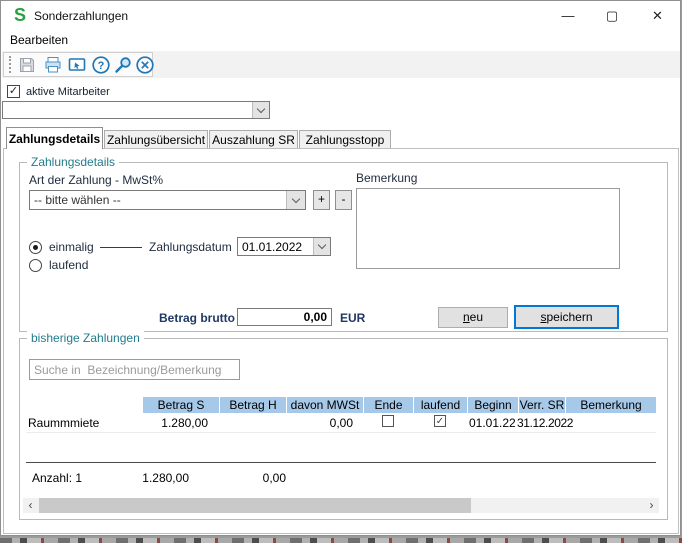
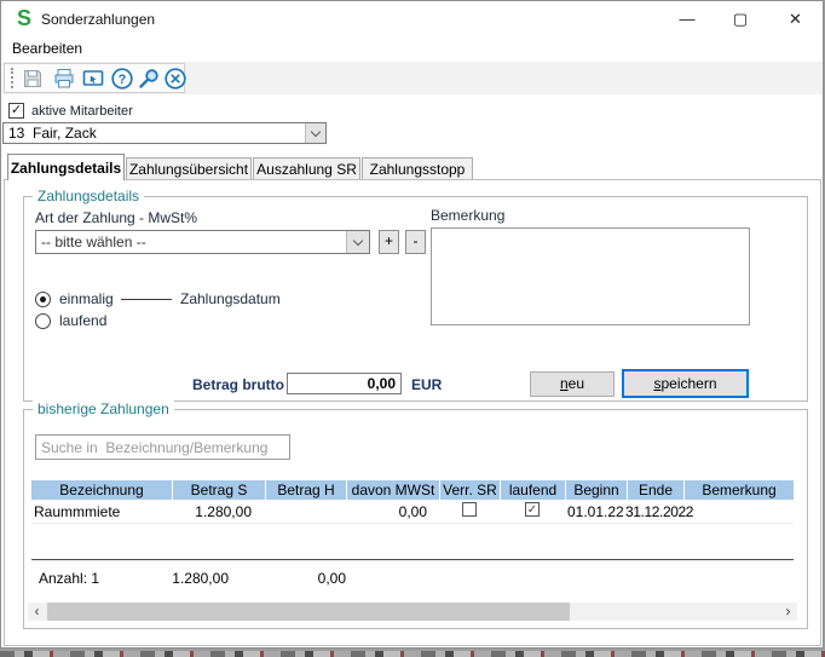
  S
  Sonderzahlungen
  —
  ▢
  ✕
  Bearbeiten
  ?
  ✓
  aktive Mitarbeiter
+ 13 Fair, Zack
  Zahlungsdetails
  Zahlungsübersicht
  Auszahlung SR
  Zahlungsstopp
  Zahlungsdetails
  Art der Zahlung - MwSt%
  -- bitte wählen --
  +
  -
  Bemerkung
  einmalig
  Zahlungsdatum
- 01.01.2022
  laufend
  Betrag brutto
  0,00
  EUR
  neu
  speichern
  bisherige Zahlungen
  Suche in Bezeichnung/Bemerkung
+ Bezeichnung
  Betrag S
  Betrag H
  davon MWSt
- Ende
+ Verr. SR
  laufend
  Beginn
- Verr. SR
+ Ende
  Bemerkung
  Raummmiete
  1.280,00
  0,00
  ✓
  01.01.22
  31.12.2022
  Anzahl: 1
  1.280,00
  0,00
  ‹
  ›
